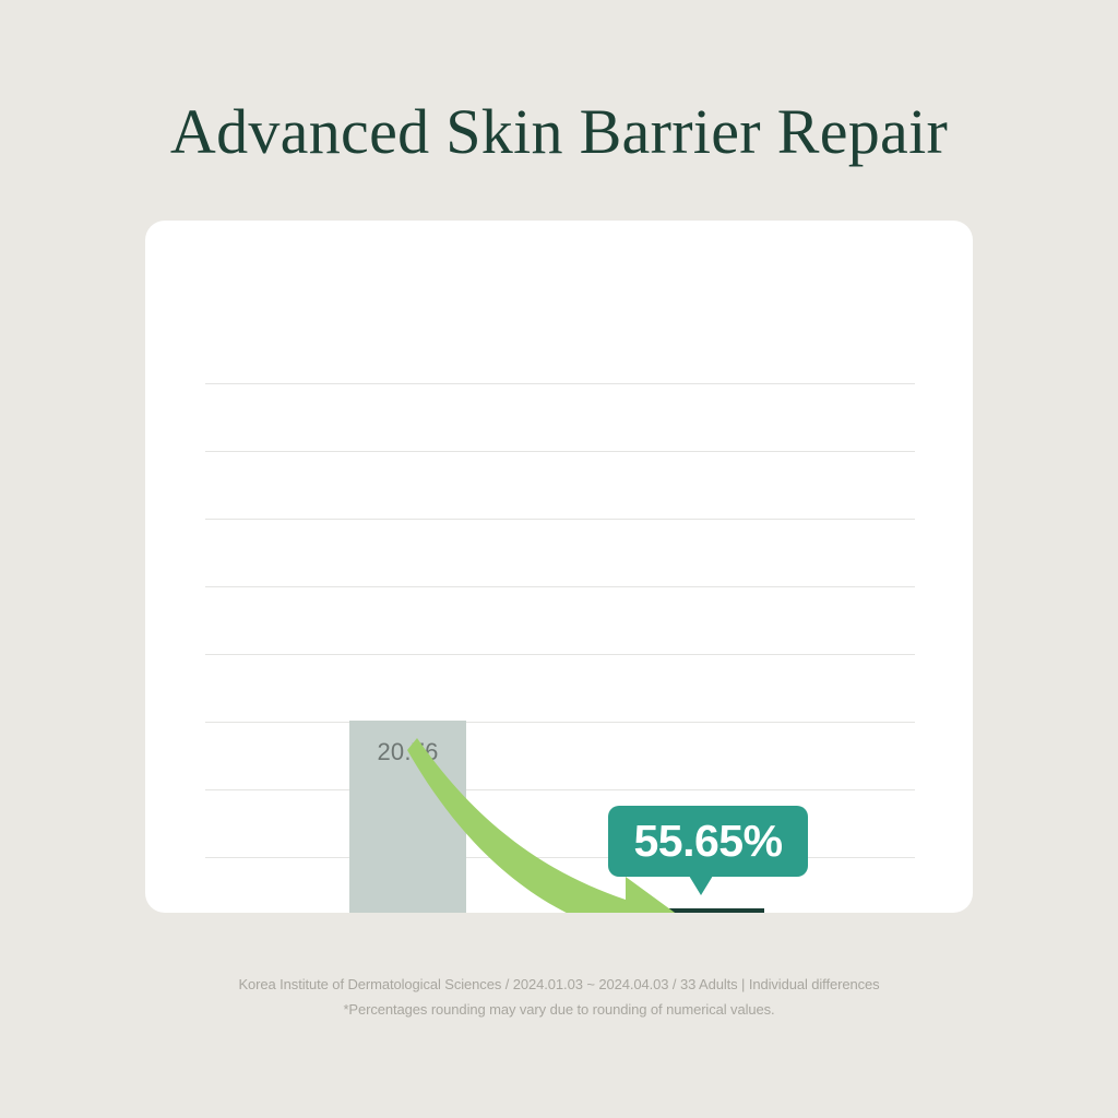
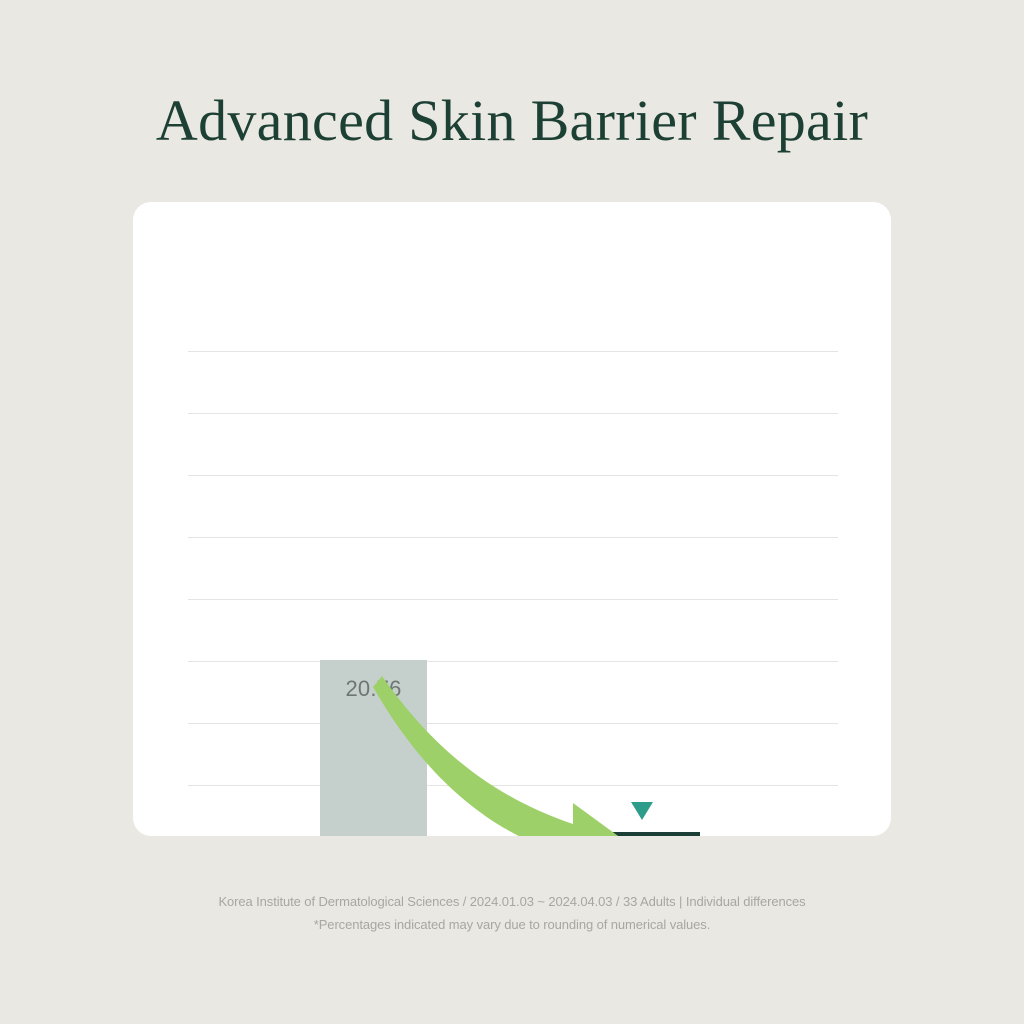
  Advanced Skin Barrier Repair
  20.6
- 55.65%
  Korea Institute of Dermatological Sciences / 2024.01.03 ~ 2024.04.03 / 33 Adults | Individual differences
- *Percentages rounding may vary due to rounding of numerical values.
+ *Percentages indicated may vary due to rounding of numerical values.
